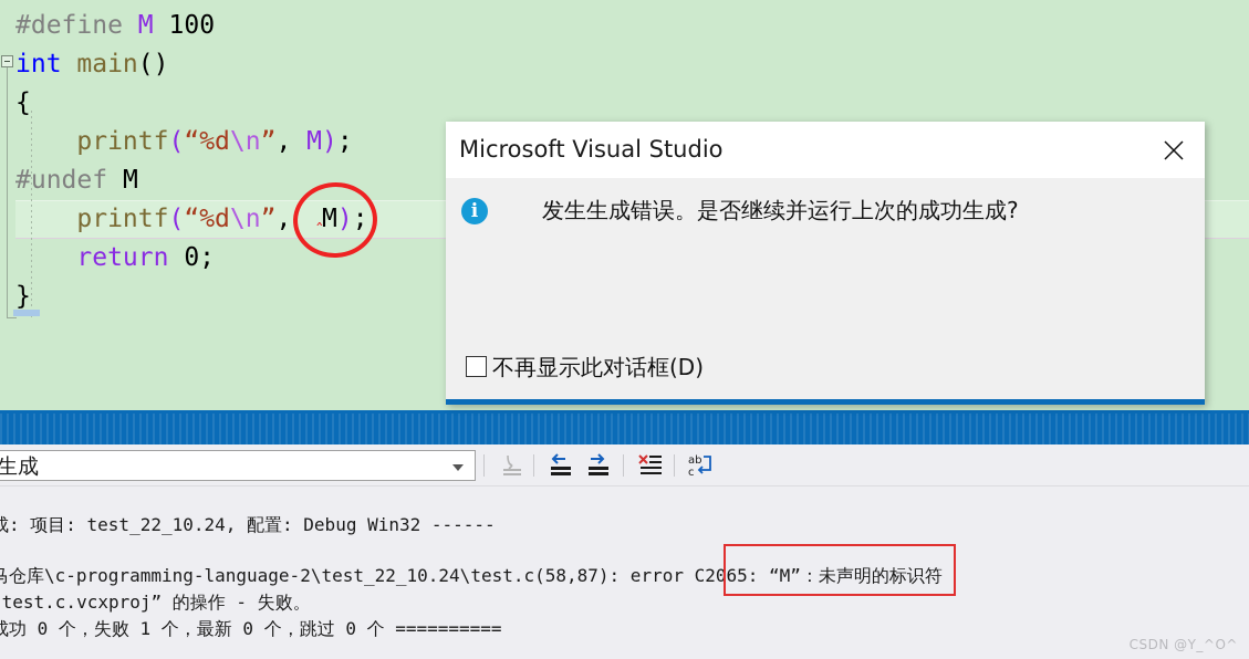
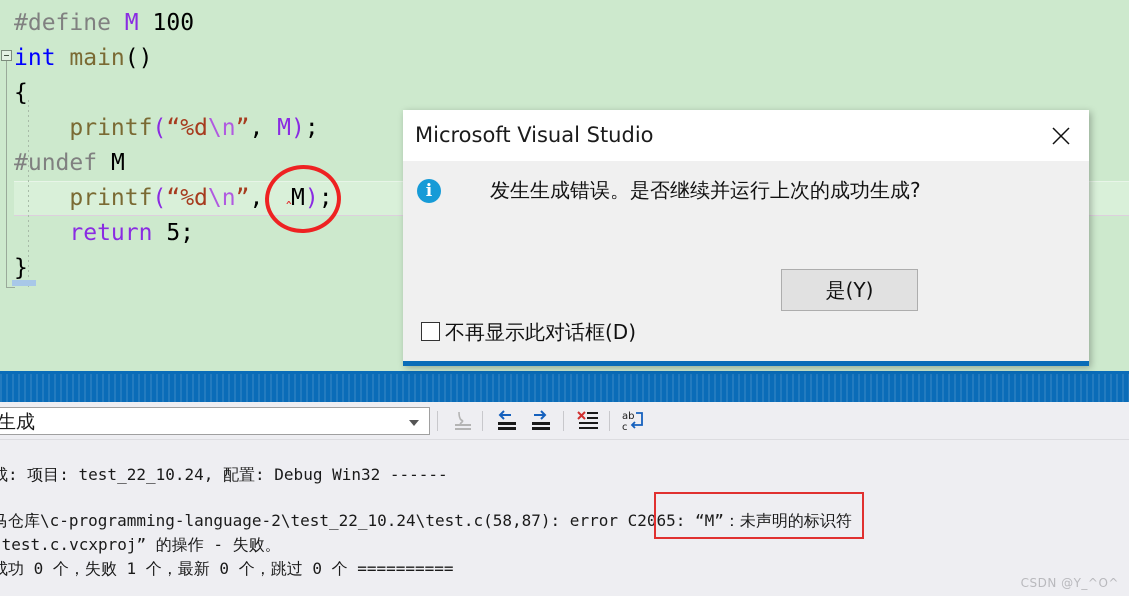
  #define M 100
  int main()
  {
  printf(“%d\n”, M);
  #undef M
  printf(“%d\n”, M);
- return 0;
+ return 5;
  }
  ˆ
  生成
  ab
  c
  成: 项目: test_22_10.24, 配置: Debug Win32 ------
  马仓库\c-programming-language-2\test_22_10.24\test.c(58,87): error C2065: “M”：未声明的标识符
  test.c.vcxproj” 的操作 - 失败。
  成功 0 个，失败 1 个，最新 0 个，跳过 0 个 ==========
  CSDN @Y_^O^
  Microsoft Visual Studio
  i
  发生生成错误。是否继续并运行上次的成功生成?
+ 是(Y)
  不再显示此对话框(D)
